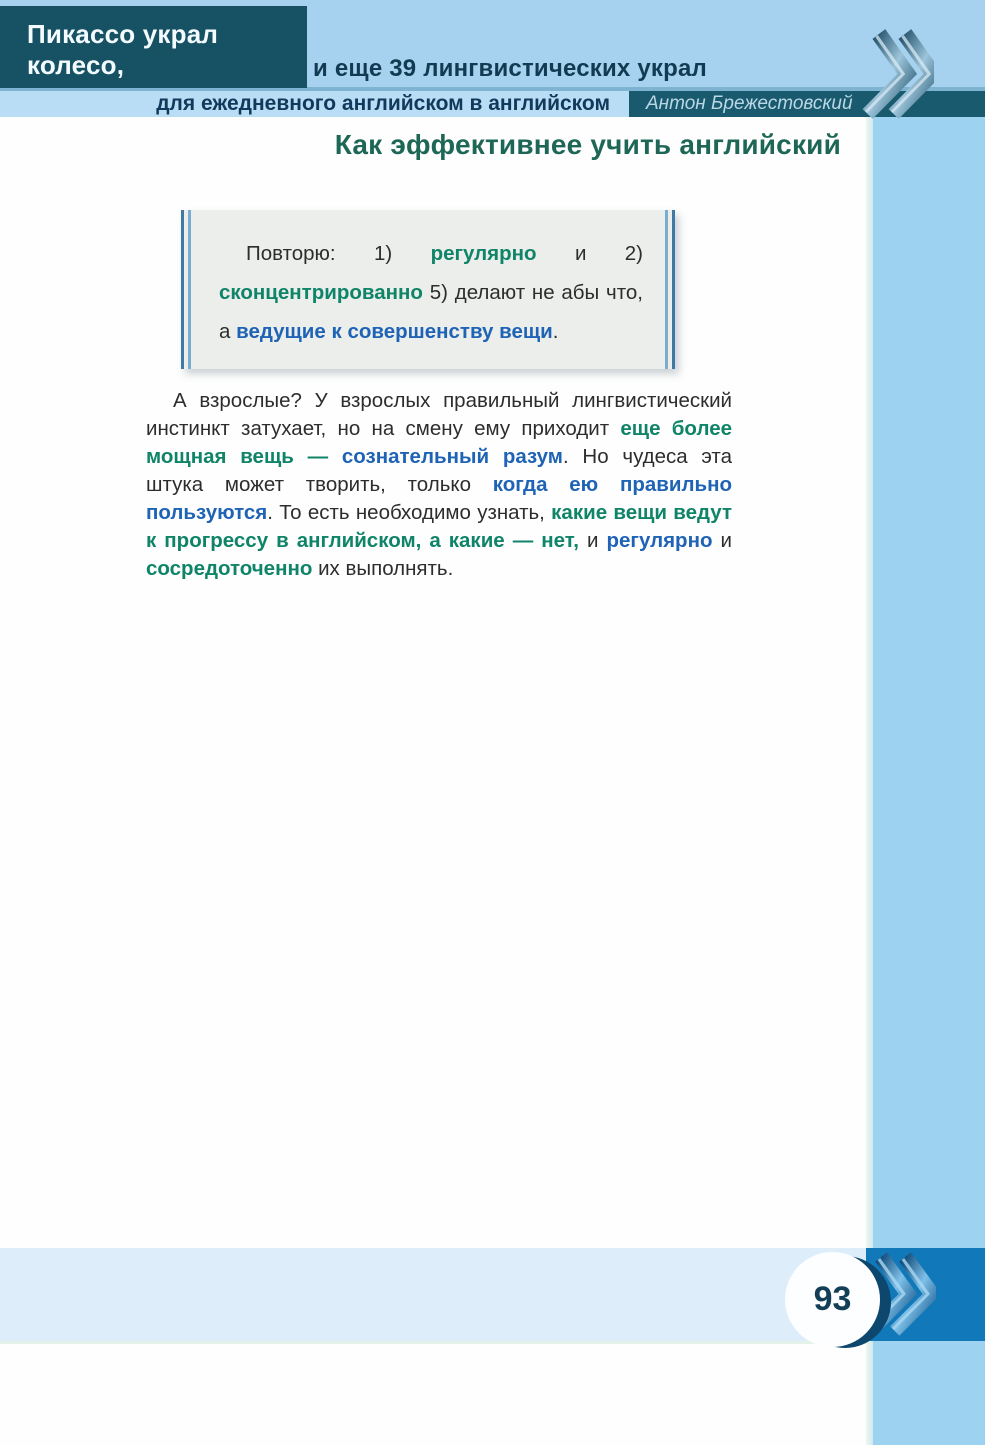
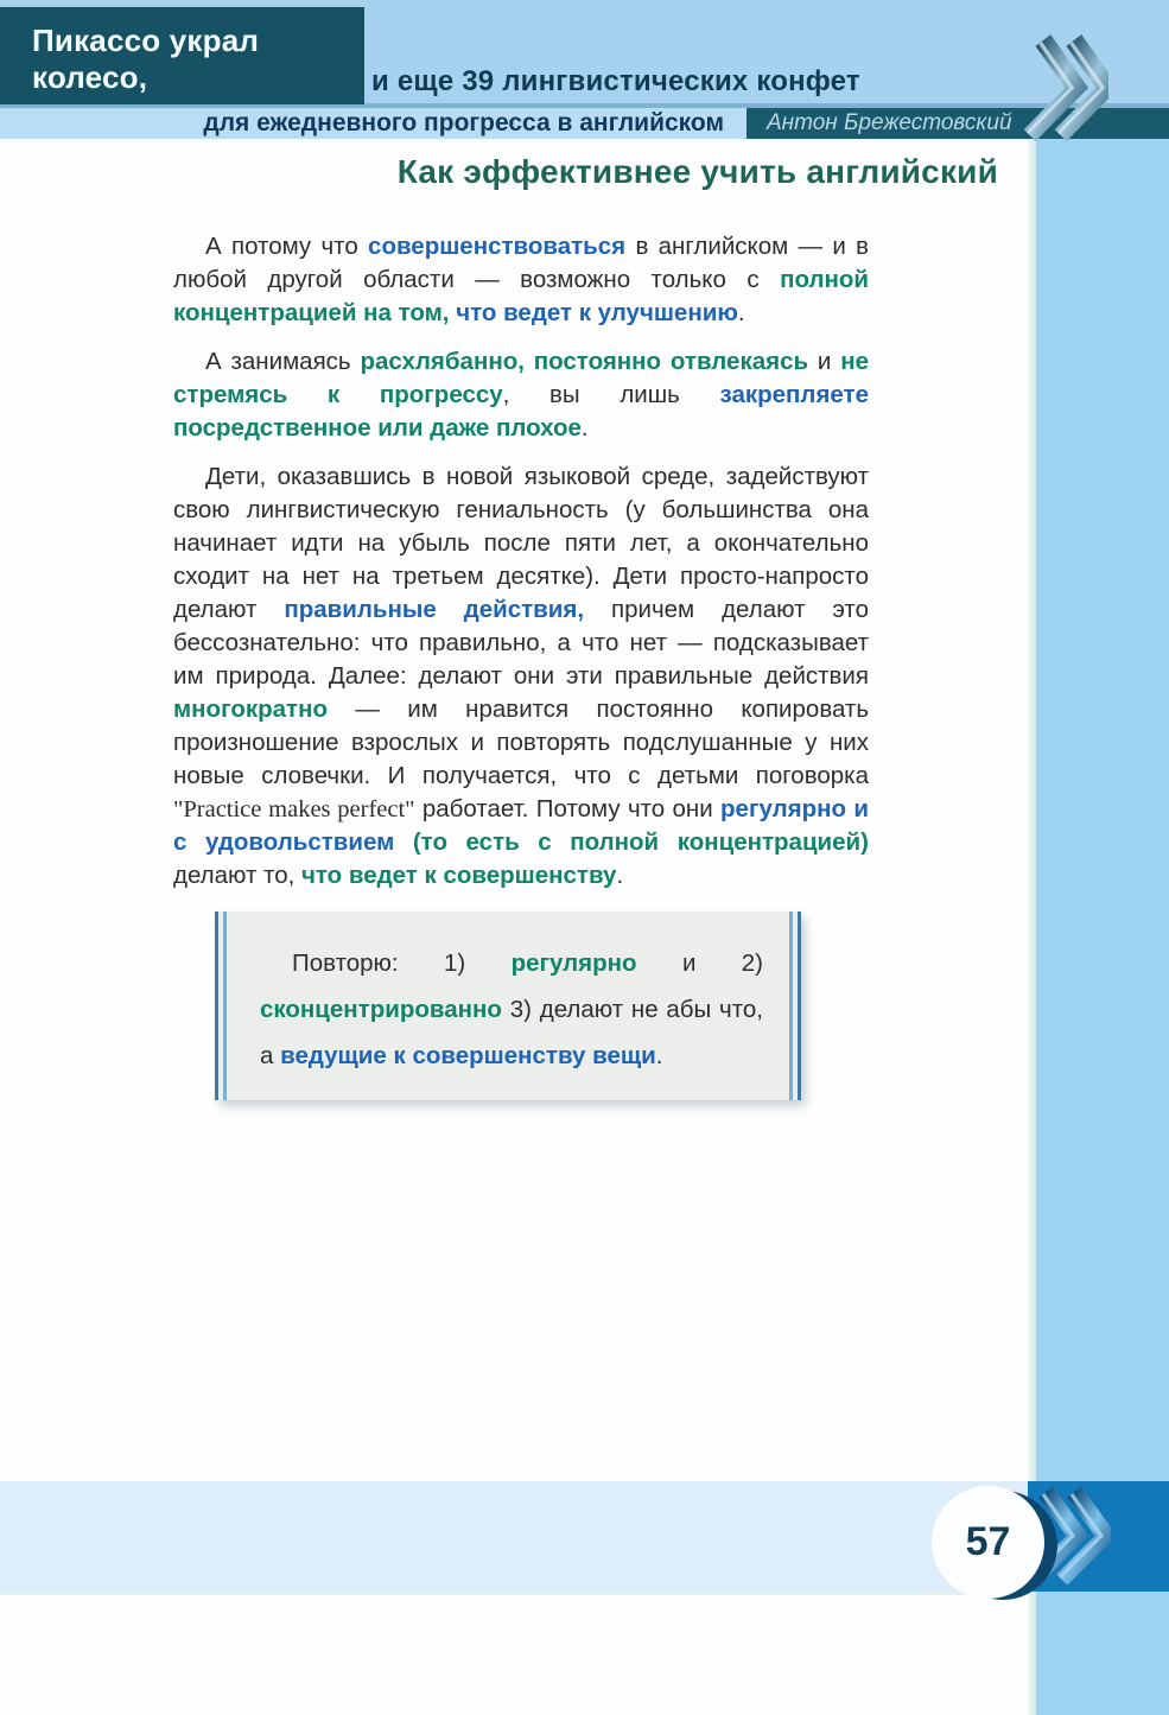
  Пикассо украл колесо,
- и еще 39 лингвистических украл
+ и еще 39 лингвистических конфет
- для ежедневного английском в английском
+ для ежедневного прогресса в английском
  Антон Брежестовский
  Как эффективнее учить английский
+ А потому что совершенствоваться в английском — и в любой другой области — возможно только с полной концентрацией на том, что ведет к улучшению.
+ А занимаясь расхлябанно, постоянно отвлекаясь и не стремясь к прогрессу, вы лишь закрепляете посредственное или даже плохое.
+ Дети, оказавшись в новой языковой среде, задействуют свою лингвистическую гениальность (у большинства она начинает идти на убыль после пяти лет, а окончательно сходит на нет на третьем десятке). Дети просто-напросто делают правильные действия, причем делают это бессознательно: что правильно, а что нет — подсказывает им природа. Далее: делают они эти правильные действия многократно — им нравится постоянно копировать произношение взрослых и повторять подслушанные у них новые словечки. И получается, что с детьми поговорка "Practice makes perfect" работает. Потому что они регулярно и с удовольствием (то есть с полной концентрацией) делают то, что ведет к совершенству.
- Повторю: 1) регулярно и 2) сконцентрированно 5) делают не абы что, а ведущие к совершенству вещи.
+ Повторю: 1) регулярно и 2) сконцентрированно 3) делают не абы что, а ведущие к совершенству вещи.
- А взрослые? У взрослых правильный лингвистический инстинкт затухает, но на смену ему приходит еще более мощная вещь — сознательный разум. Но чудеса эта штука может творить, только когда ею правильно пользуются. То есть необходимо узнать, какие вещи ведут к прогрессу в английском, а какие — нет, и регулярно и сосредоточенно их выполнять.
- 93
+ 57
